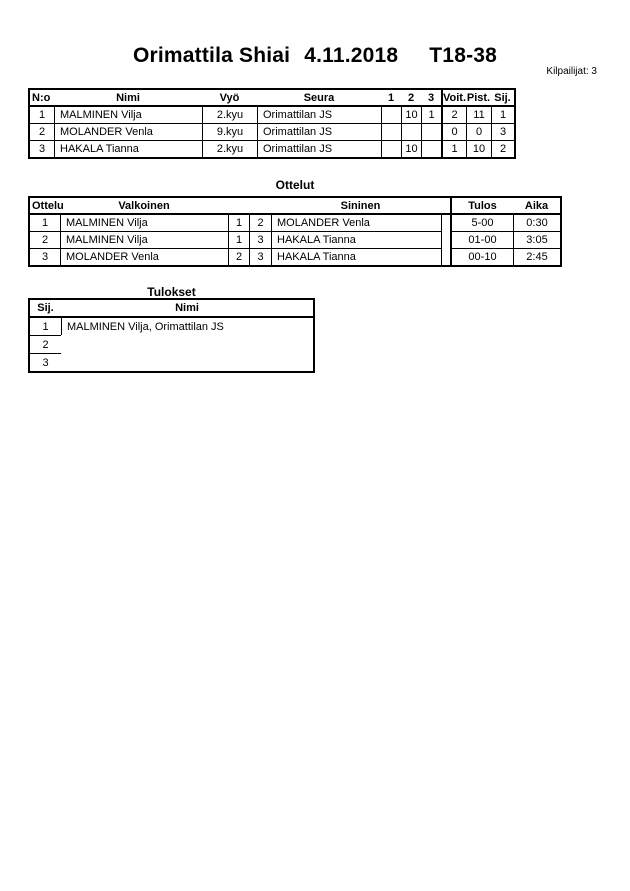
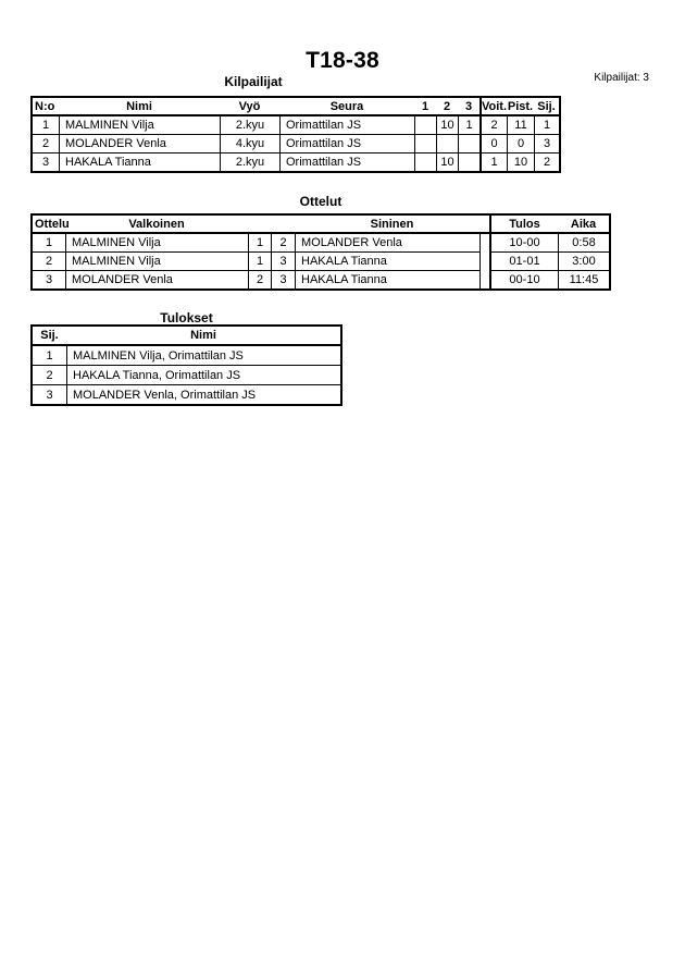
- Orimattila Shiai
- 4.11.2018
  T18-38
+ Kilpailijat
  Kilpailijat: 3
  N:o
  Nimi
  Vyö
  Seura
  1
  2
  3
  Voit.
  Pist.
  Sij.
  1
  MALMINEN Vilja
  2.kyu
  Orimattilan JS
  10
  1
  2
  11
  1
  2
  MOLANDER Venla
- 9.kyu
+ 4.kyu
  Orimattilan JS
  0
  0
  3
  3
  HAKALA Tianna
  2.kyu
  Orimattilan JS
  10
  1
  10
  2
  Ottelut
  Ottel
  Valkoinen
  Sininen
  Tulos
  Aika
  1
  MALMINEN Vilja
  1
  2
  MOLANDER Venla
- 5-00
+ 10-00
- 0:30
+ 0:58
  2
  MALMINEN Vilja
  1
  3
  HAKALA Tianna
- 01-00
+ 01-01
- 3:05
+ 3:00
  3
  MOLANDER Venla
  2
  3
  HAKALA Tianna
  00-10
- 2:45
+ 11:45
  Tulokset
  Sij.
  Nimi
  1
  MALMINEN Vilja, Orimattilan JS
  2
+ HAKALA Tianna, Orimattilan JS
  3
+ MOLANDER Venla, Orimattilan JS
